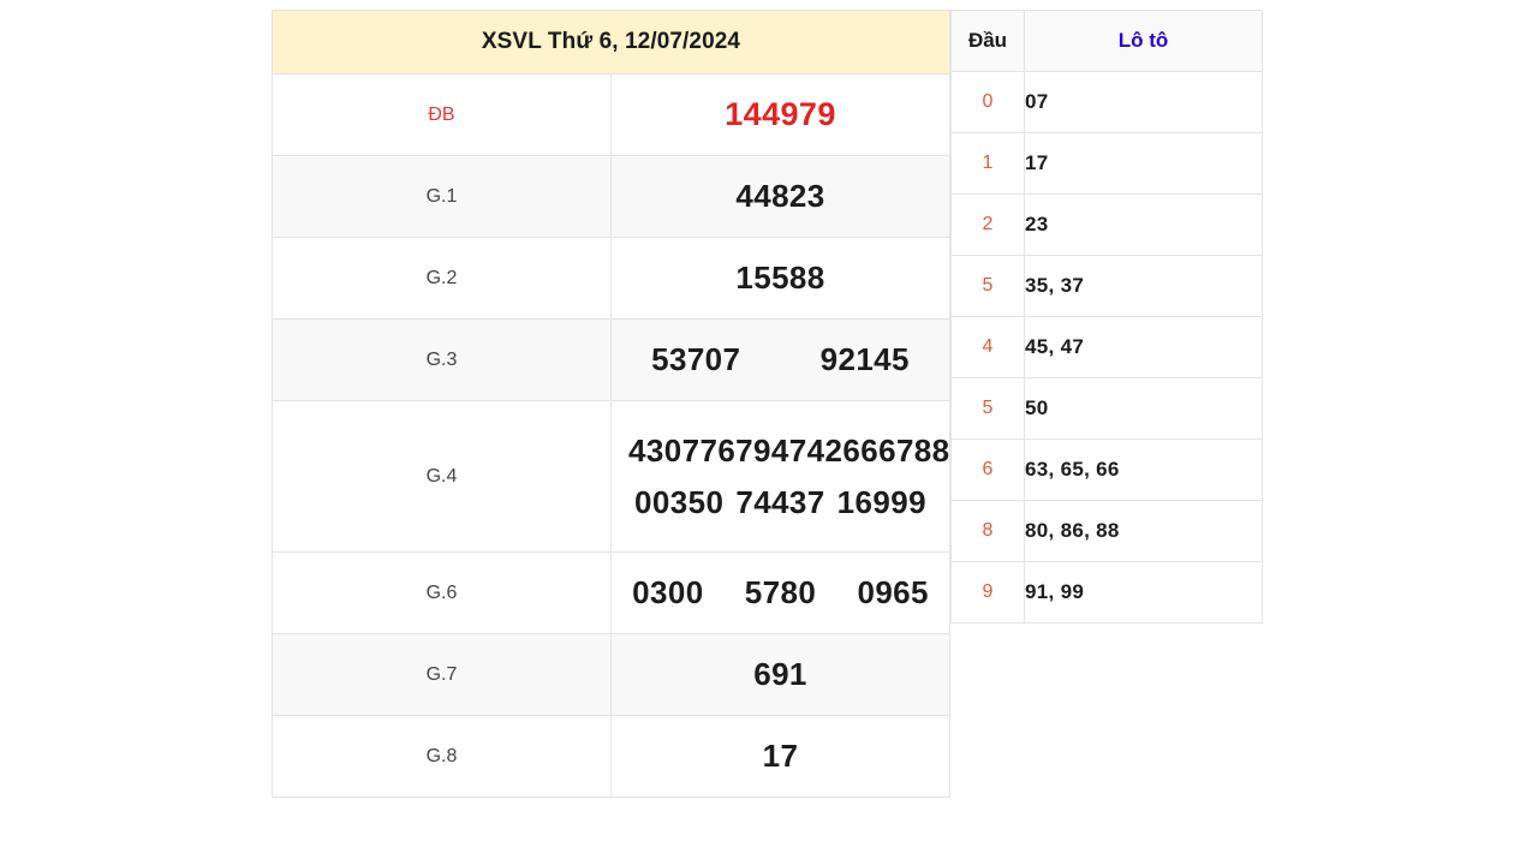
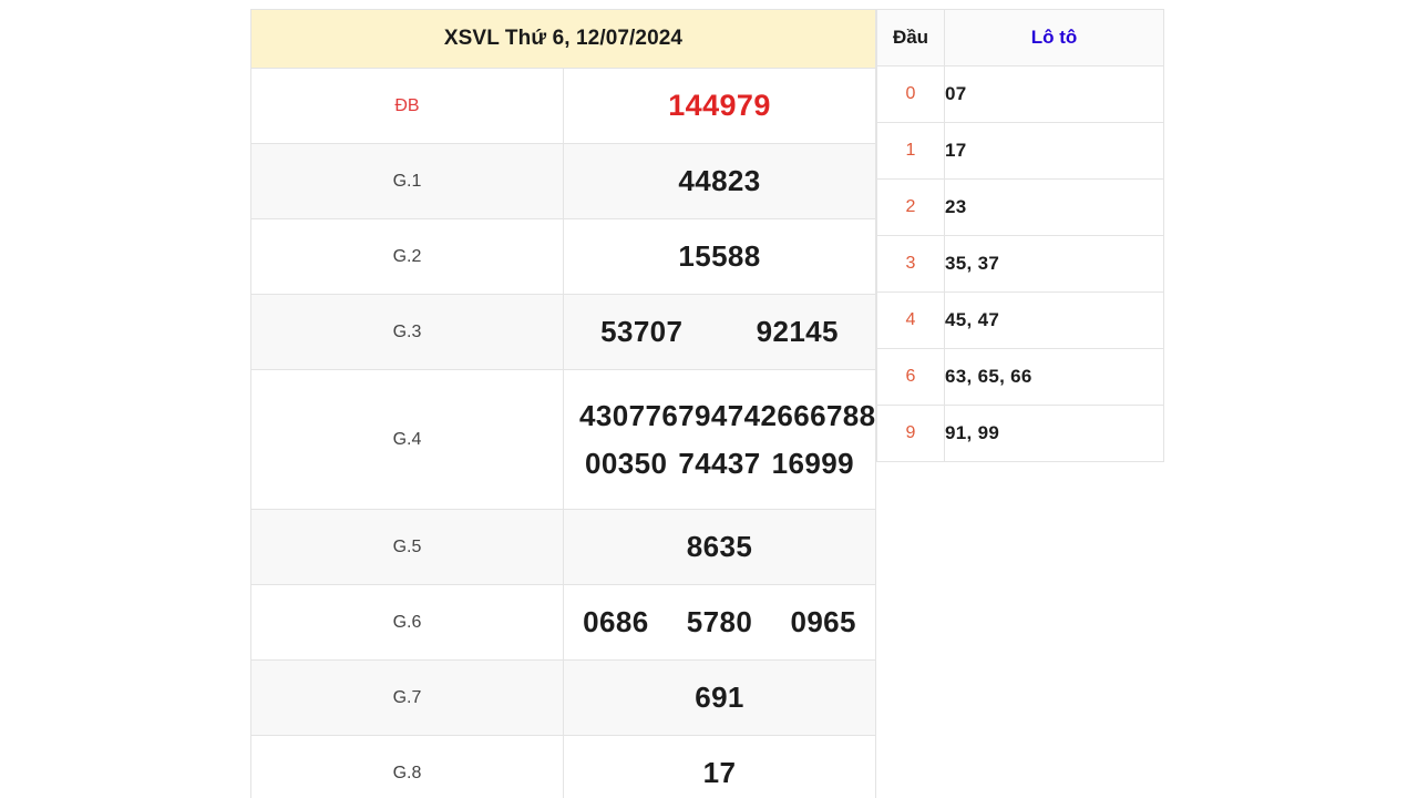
  XSVL Thứ 6, 12/07/2024
  ĐB	144979
  G.1	44823
  G.2	15588
  G.3	53707 92145
  G.4	43077 67947 42666 788 00350 74437 16999
+ G.5	8635
- G.6	0300 5780 0965
+ G.6	0686 5780 0965
  G.7	691
  G.8	17
  Đầu	Lô tô
  0	07
  1	17
  2	23
- 5	35, 37
+ 3	35, 37
  4	45, 47
- 5	50
  6	63, 65, 66
- 8	80, 86, 88
  9	91, 99
